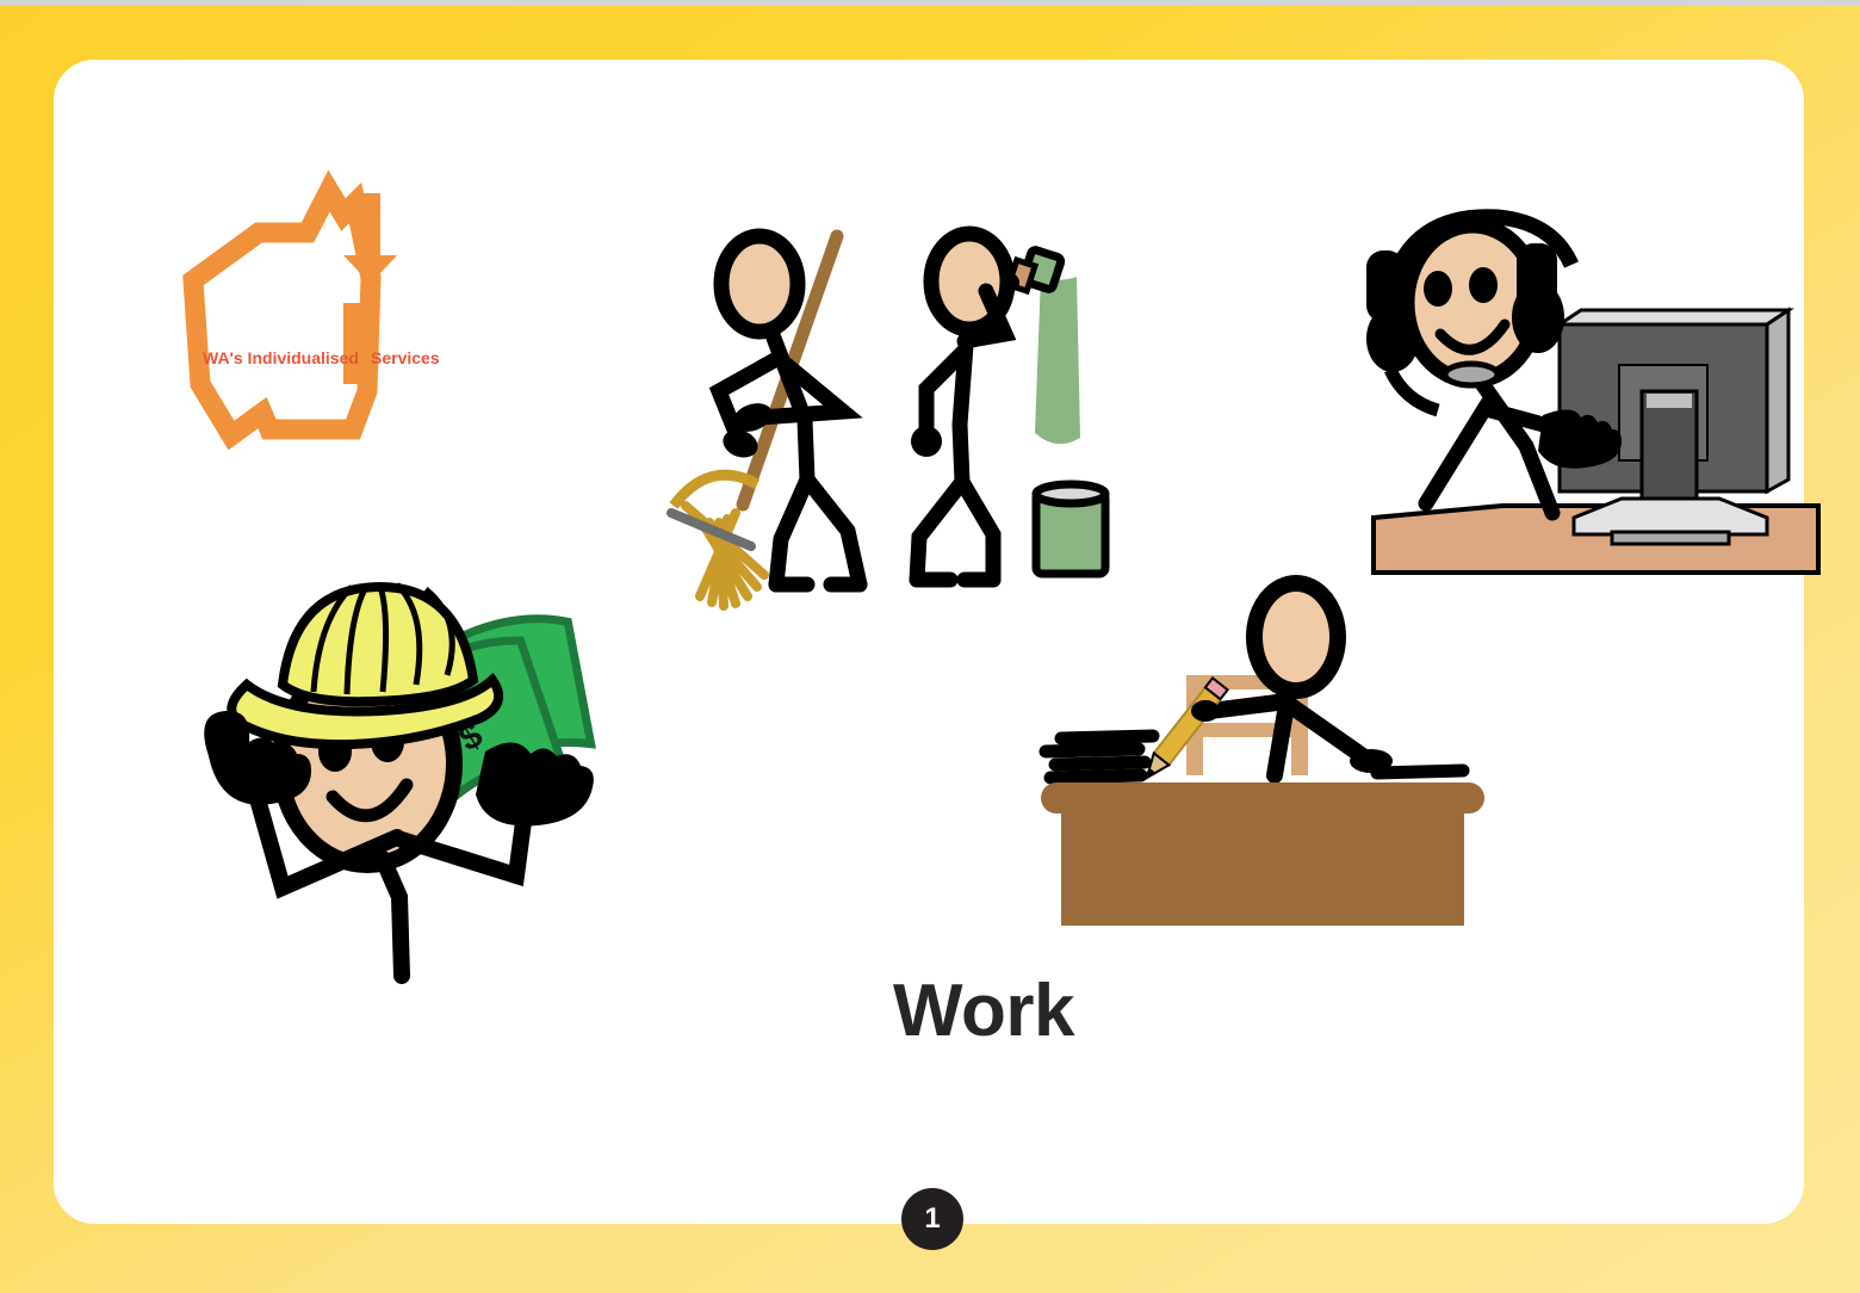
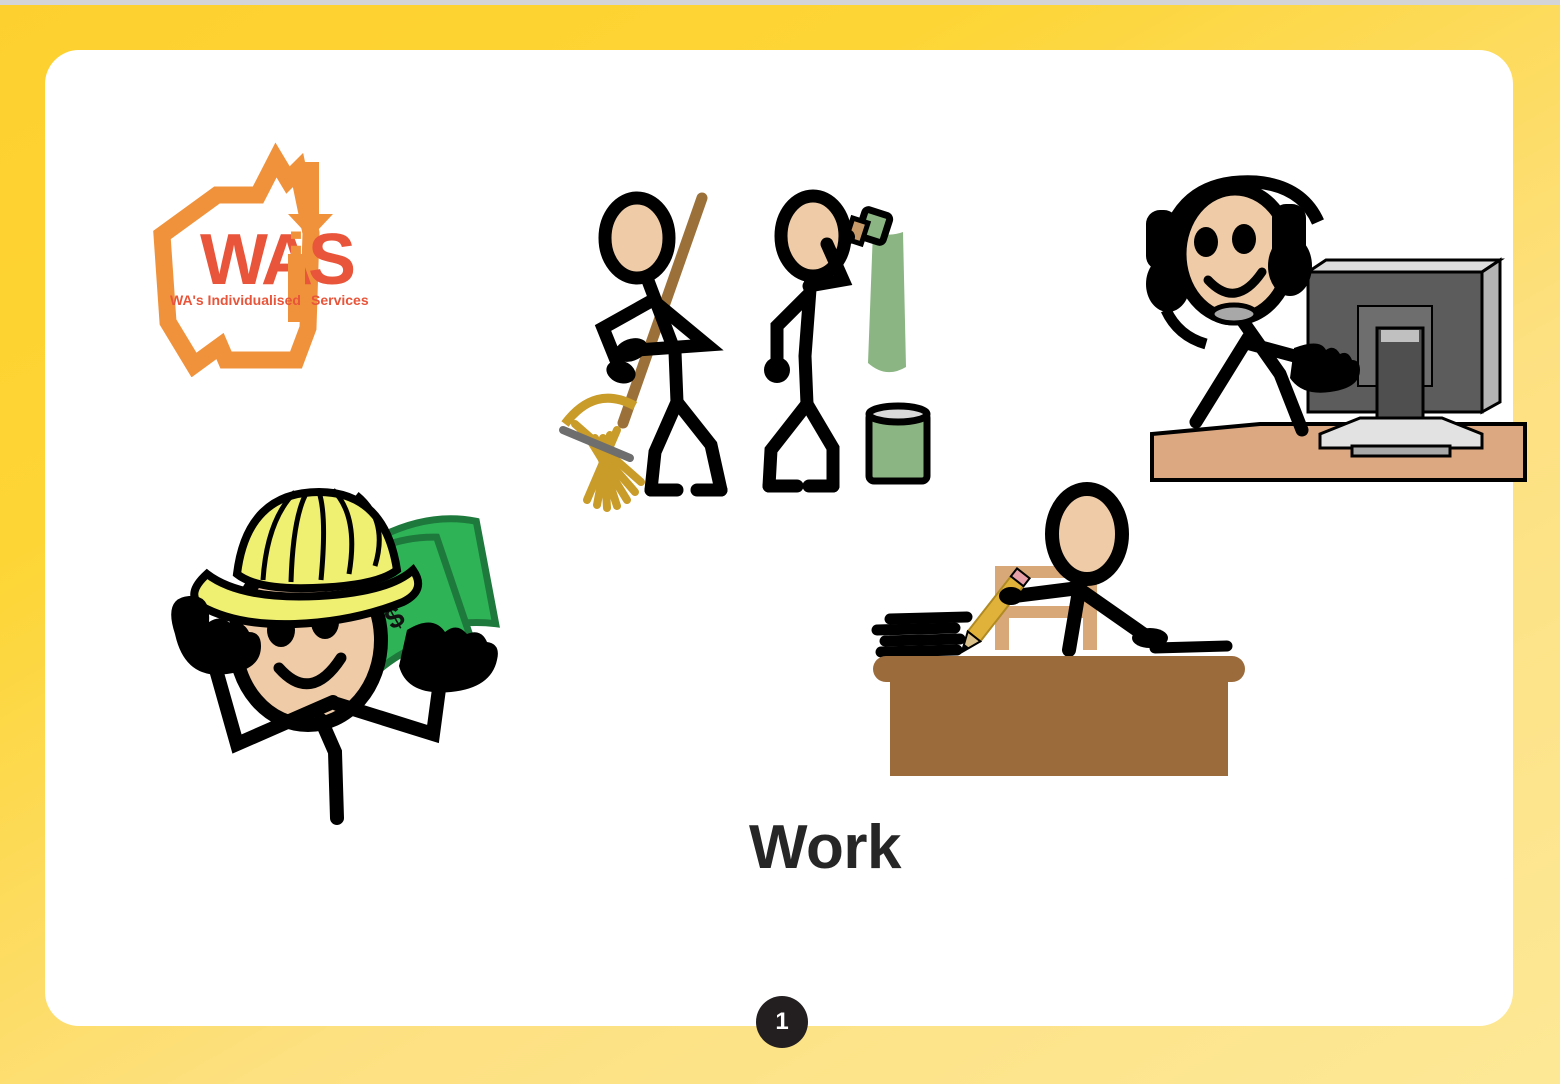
+ WA
+ S
  WA's Individualised
  Services
  Work
  1
